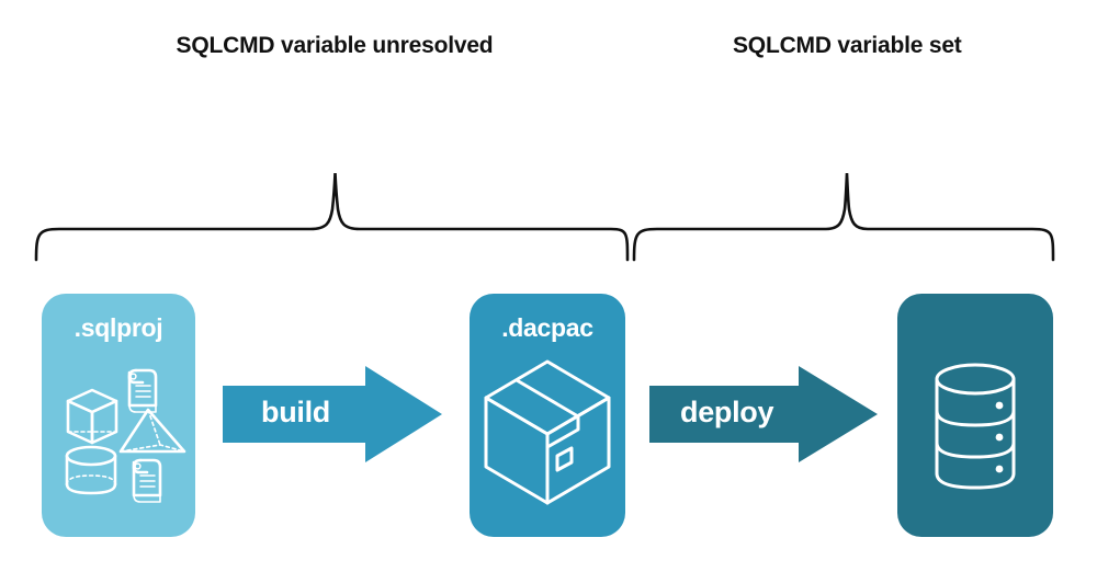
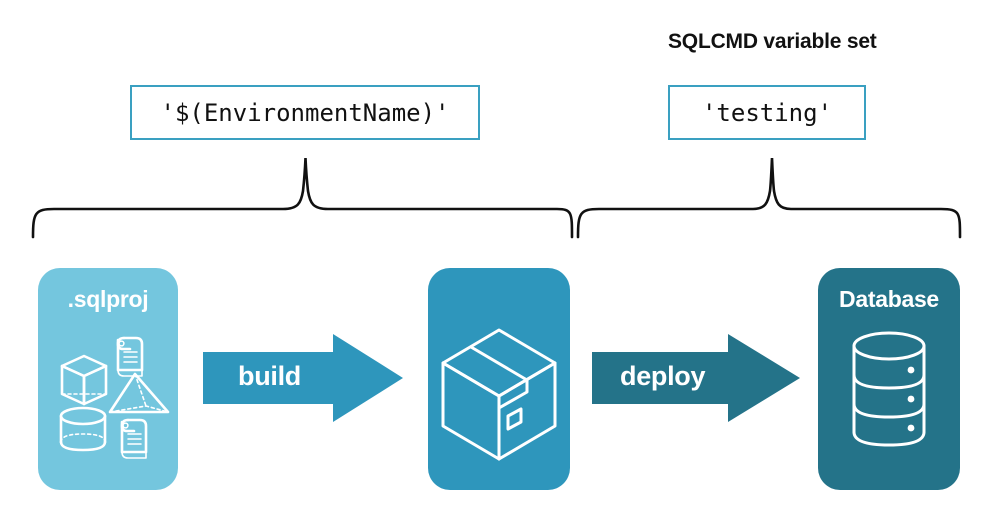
- SQLCMD variable unresolved
  SQLCMD variable set
+ '$(EnvironmentName)'
+ 'testing'
  .sqlproj
  build
- .dacpac
  deploy
+ Database
